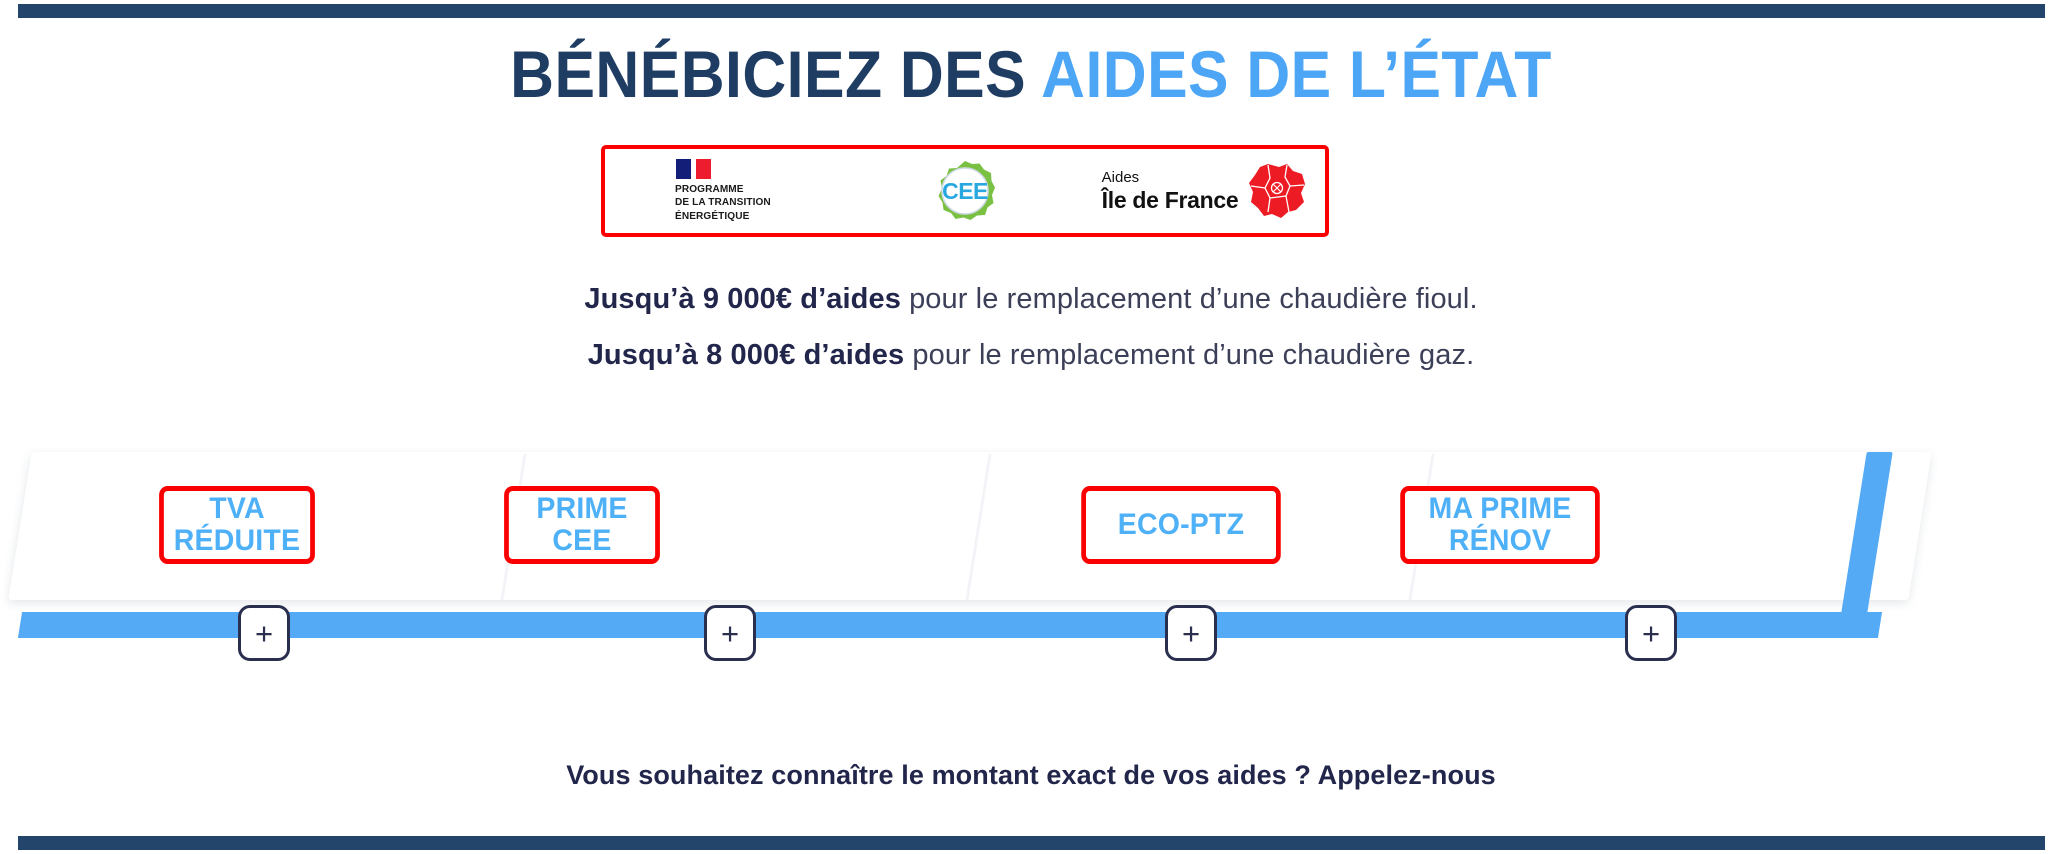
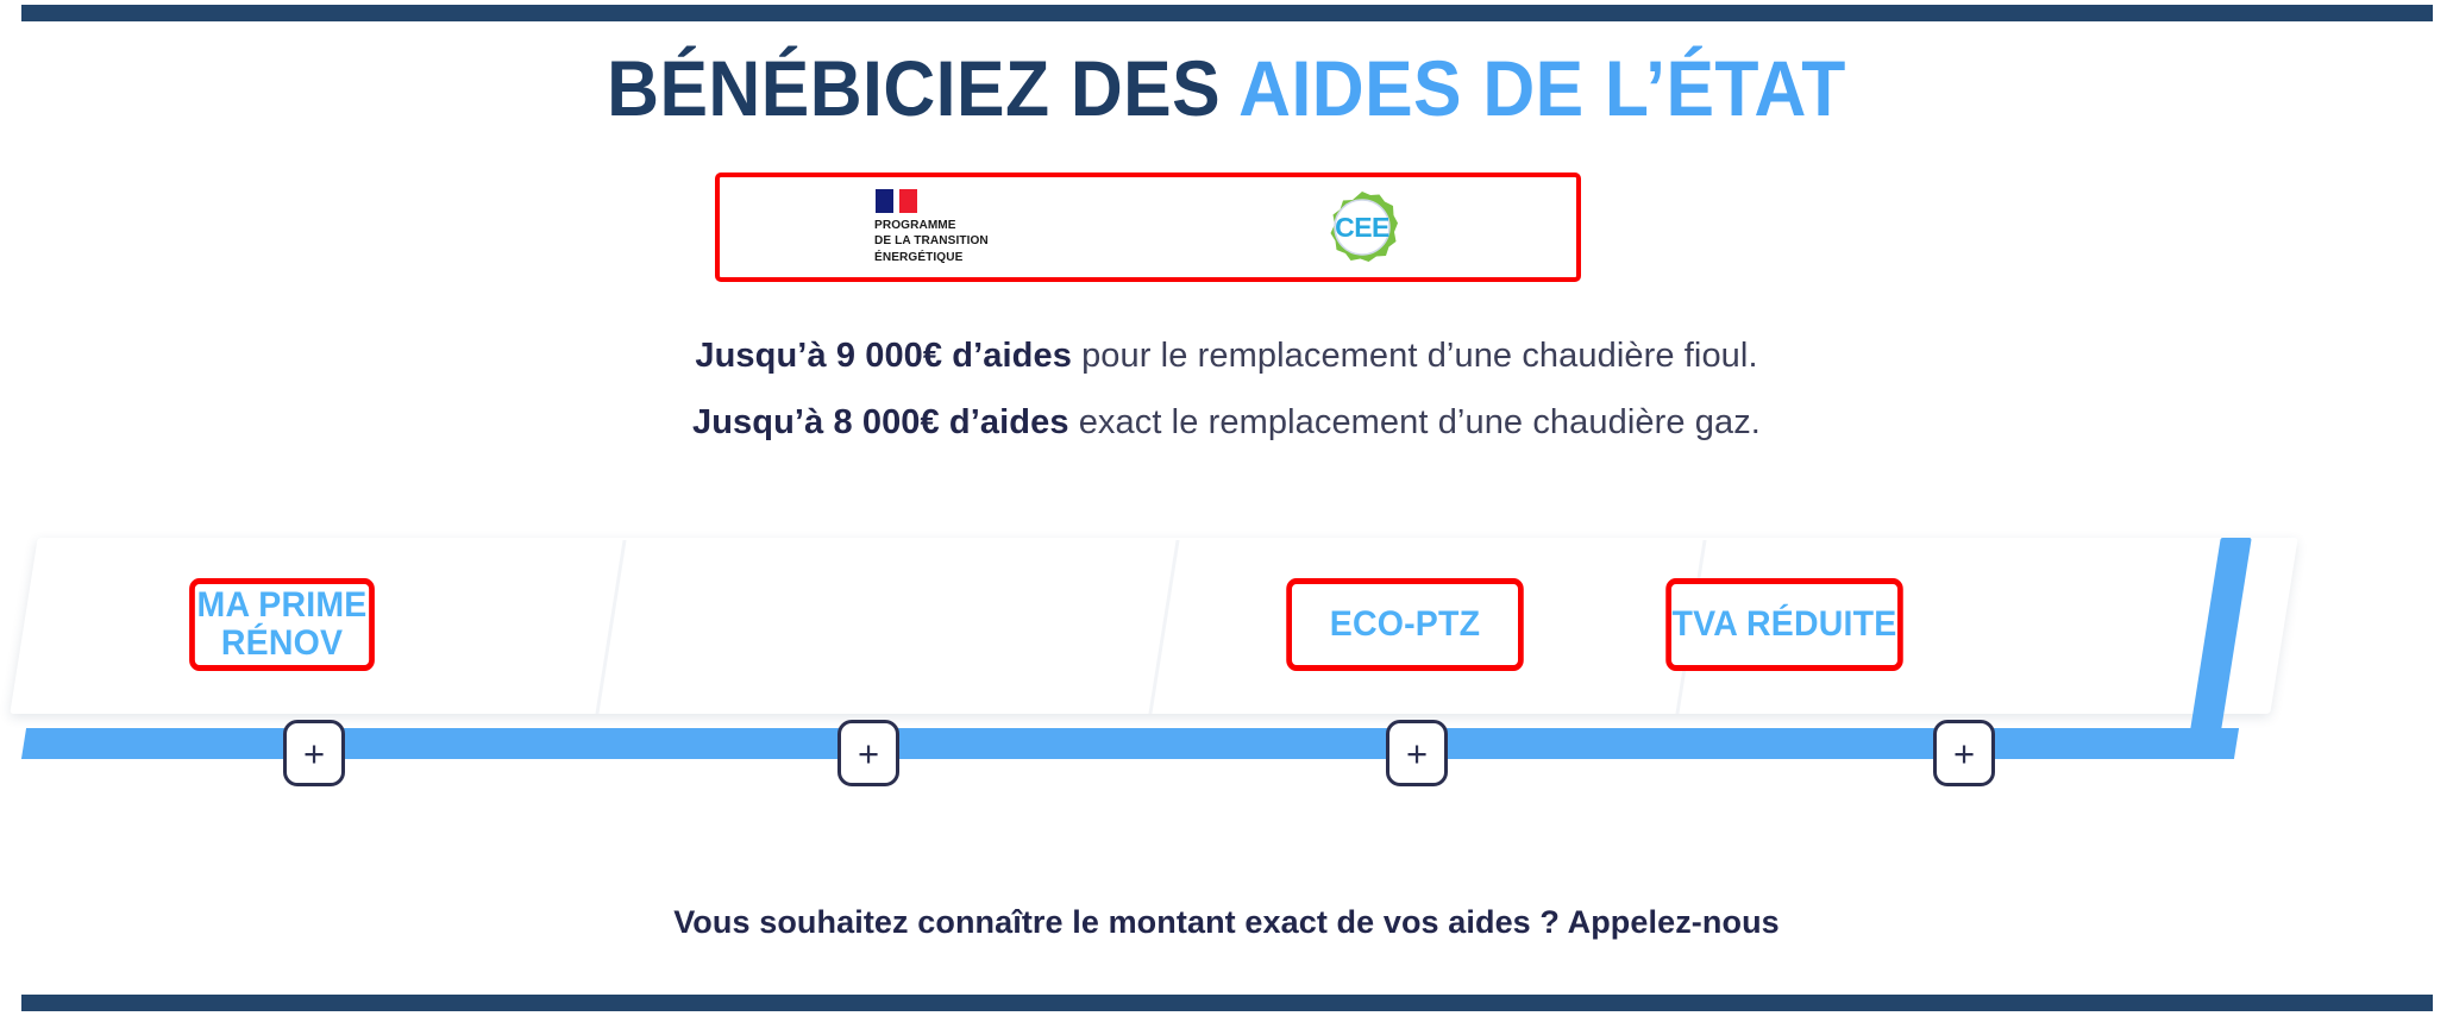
  BÉNÉBICIEZ DES AIDES DE L’ÉTAT
  PROGRAMME
  DE LA TRANSITION
  ÉNERGÉTIQUE
  CEE
- Aides
- Île de France
  Jusqu’à 9 000€ d’aides pour le remplacement d’une chaudière fioul.
- Jusqu’à 8 000€ d’aides pour le remplacement d’une chaudière gaz.
+ Jusqu’à 8 000€ d’aides exact le remplacement d’une chaudière gaz.
- TVA RÉDUITE
+ MA PRIME RÉNOV
- PRIME CEE
  ECO-PTZ
- MA PRIME RÉNOV
+ TVA RÉDUITE
  +
  +
  +
  +
  Vous souhaitez connaître le montant exact de vos aides ? Appelez-nous
